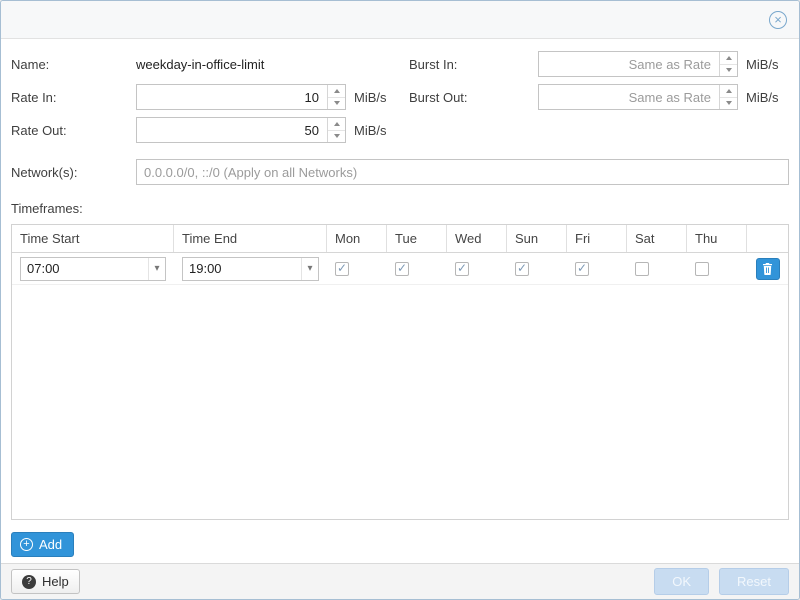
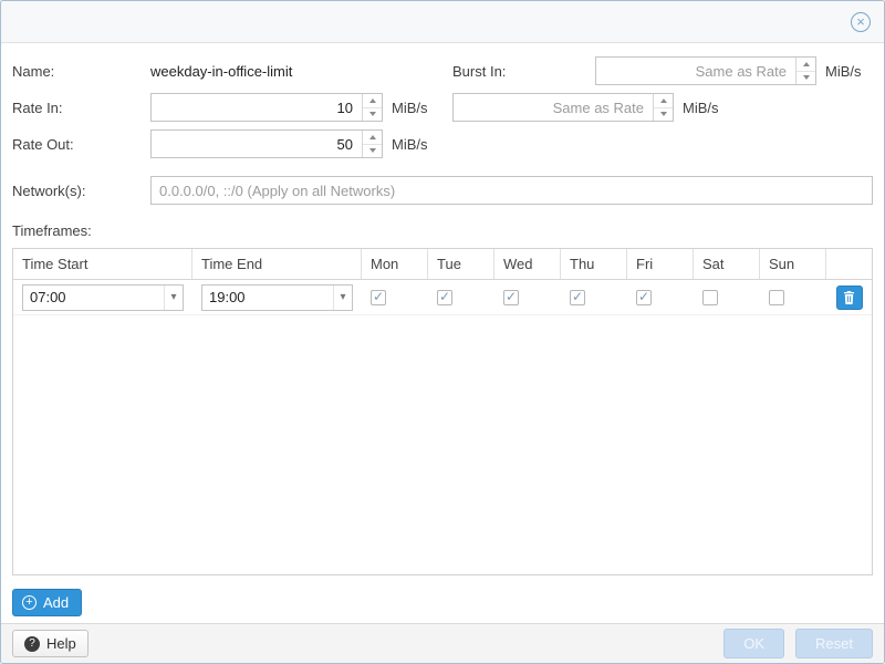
  ×
  Name:
  weekday-in-office-limit
  Rate In:
  10
  MiB/s
  Rate Out:
  50
  MiB/s
  Burst In:
  Same as Rate
  MiB/s
- Burst Out:
  Same as Rate
  MiB/s
  Network(s):
  0.0.0.0/0, ::/0 (Apply on all Networks)
  Timeframes:
  Time Start
  Time End
  Mon
  Tue
  Wed
- Sun
+ Thu
  Fri
  Sat
- Thu
+ Sun
  07:00
  ▾
  19:00
  ▾
  +
  Add
  ?
  Help
  OK
  Reset
